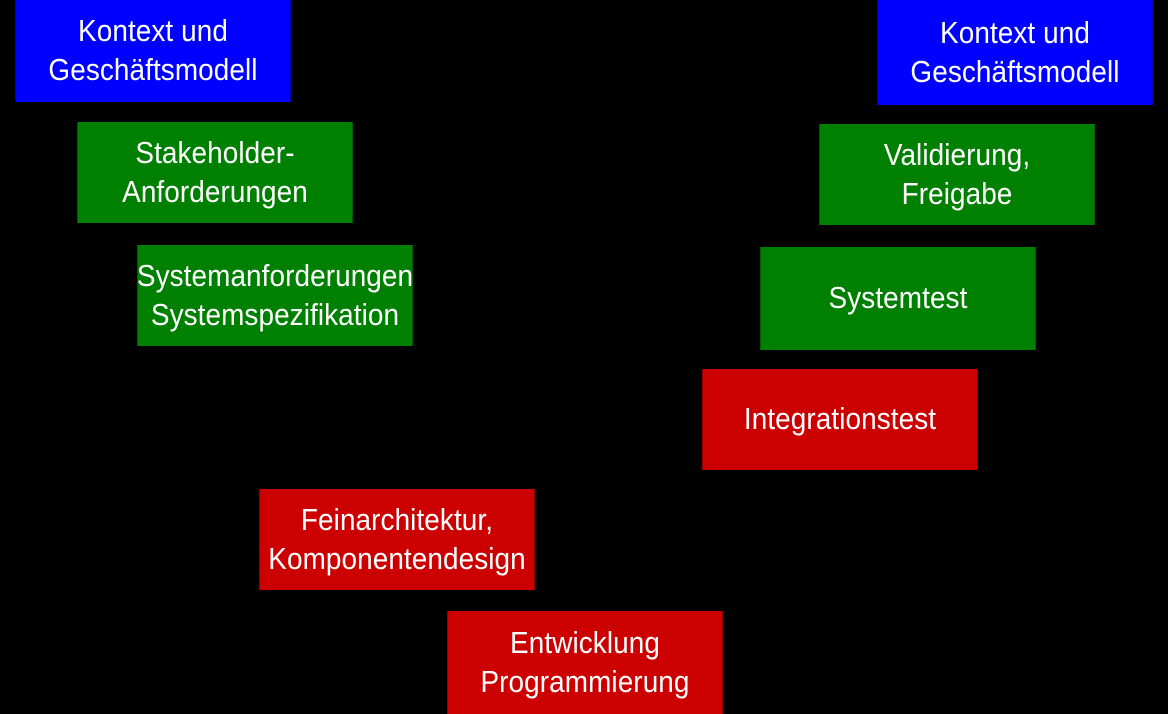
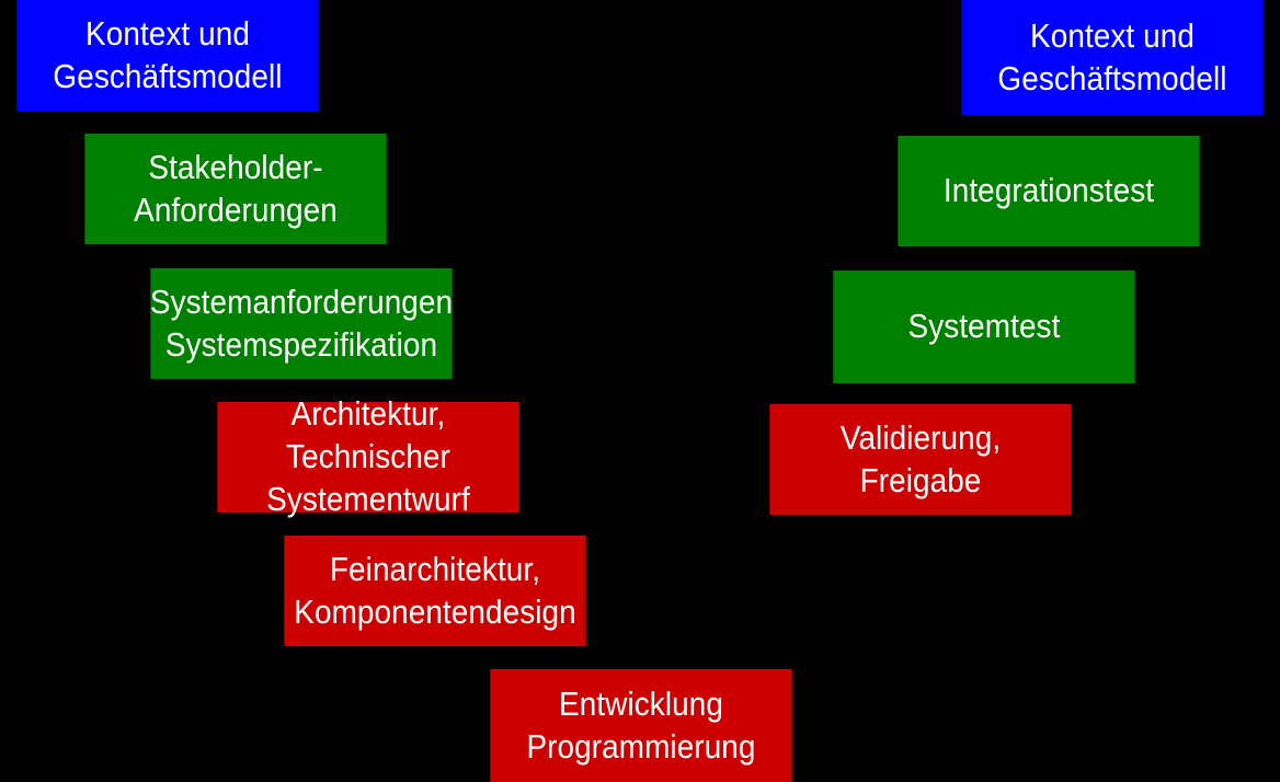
  Kontext und
  Geschäftsmodell
  Stakeholder-
  Anforderungen
  Systemanforderungen
  Systemspezifikation
+ Architektur, Technischer
+ Systementwurf
  Feinarchitektur,
  Komponentendesign
  Entwicklung
  Programmierung
  Kontext und
  Geschäftsmodell
- Validierung, Freigabe
+ Integrationstest
  Systemtest
- Integrationstest
+ Validierung, Freigabe
